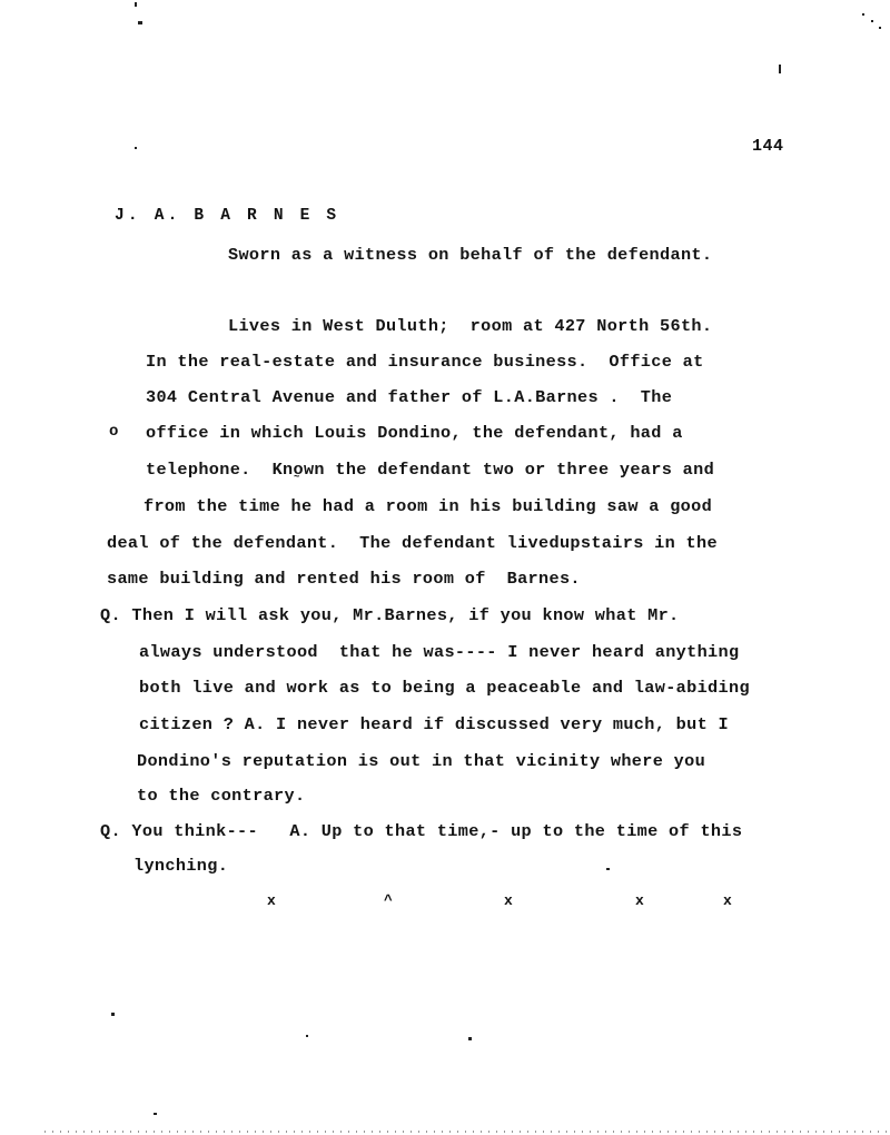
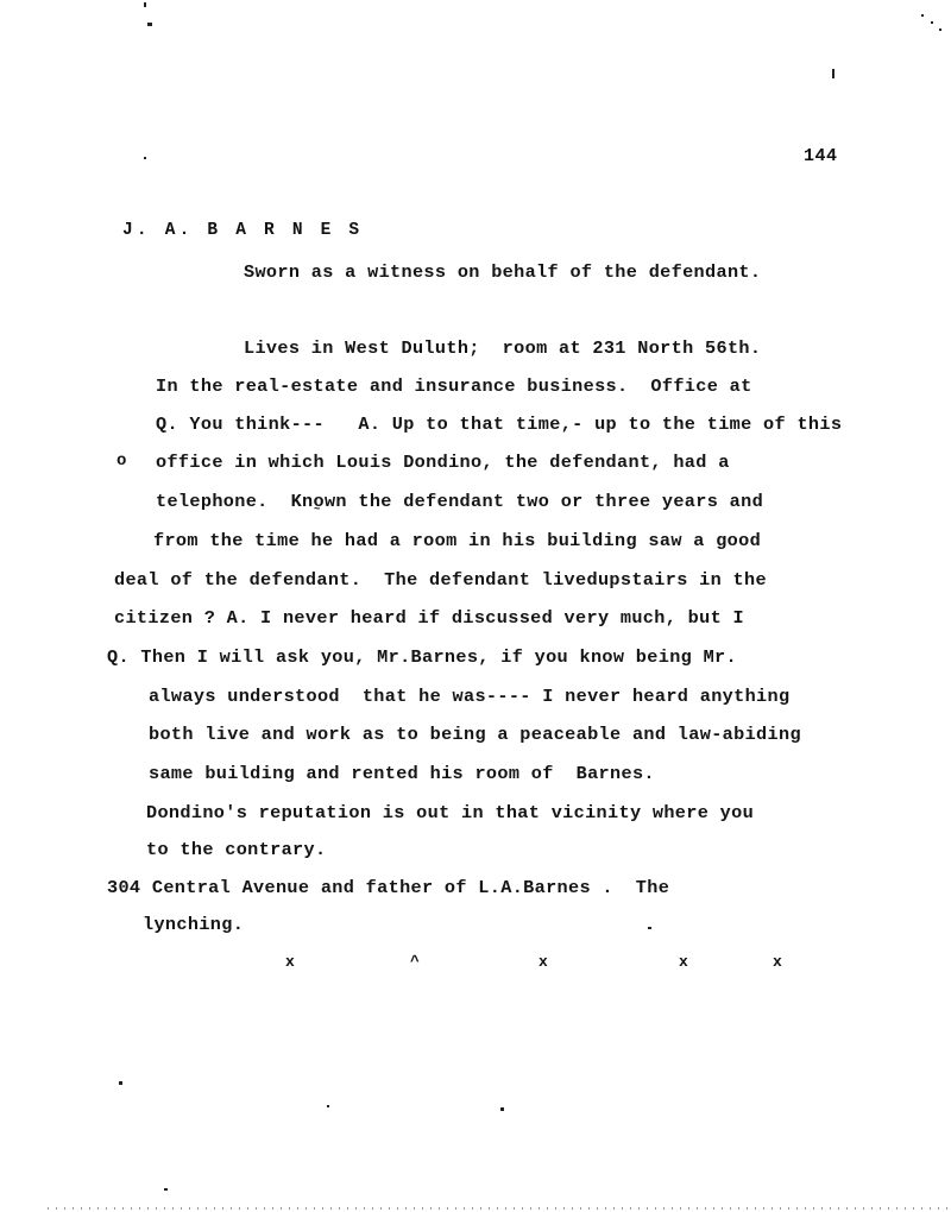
  144
  J. A. B A R N E S
  Sworn as a witness on behalf of the defendant.
- Lives in West Duluth; room at 427 North 56th.
+ Lives in West Duluth; room at 231 North 56th.
  In the real-estate and insurance business. Office at
- 304 Central Avenue and father of L.A.Barnes . The
+ Q. You think--- A. Up to that time,- up to the time of this
  office in which Louis Dondino, the defendant, had a
  telephone. Known the defendant two or three years and
  from the time he had a room in his building saw a good
  deal of the defendant. The defendant livedupstairs in the
- same building and rented his room of Barnes.
+ citizen ? A. I never heard if discussed very much, but I
- Q. Then I will ask you, Mr.Barnes, if you know what Mr.
+ Q. Then I will ask you, Mr.Barnes, if you know being Mr.
  always understood that he was---- I never heard anything
  both live and work as to being a peaceable and law-abiding
- citizen ? A. I never heard if discussed very much, but I
+ same building and rented his room of Barnes.
  Dondino's reputation is out in that vicinity where you
  to the contrary.
- Q. You think--- A. Up to that time,- up to the time of this
+ 304 Central Avenue and father of L.A.Barnes . The
  lynching.
  o
  ~
  x
  ^
  x
  x
  x
